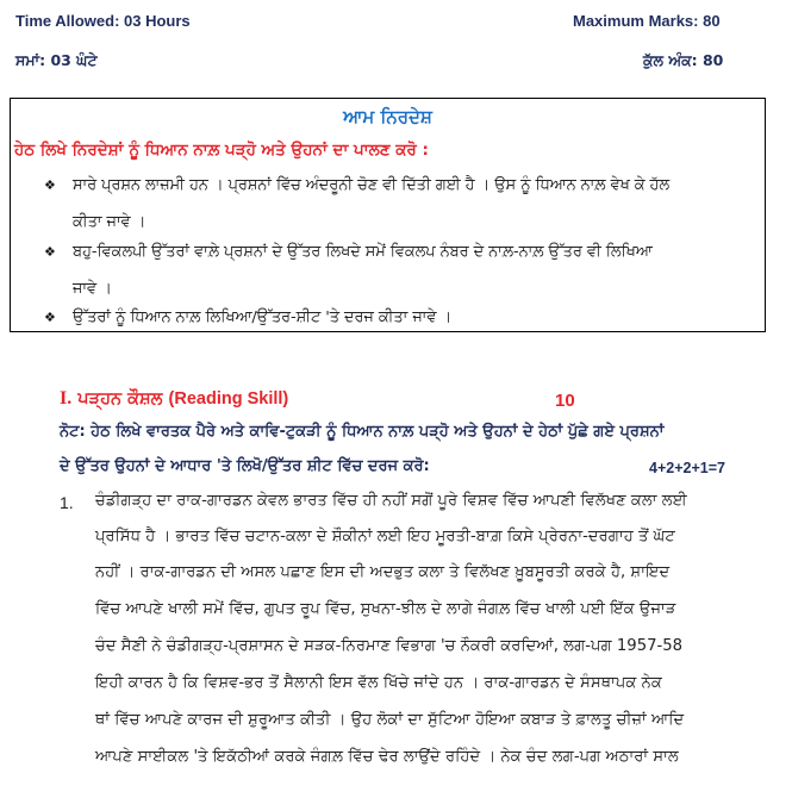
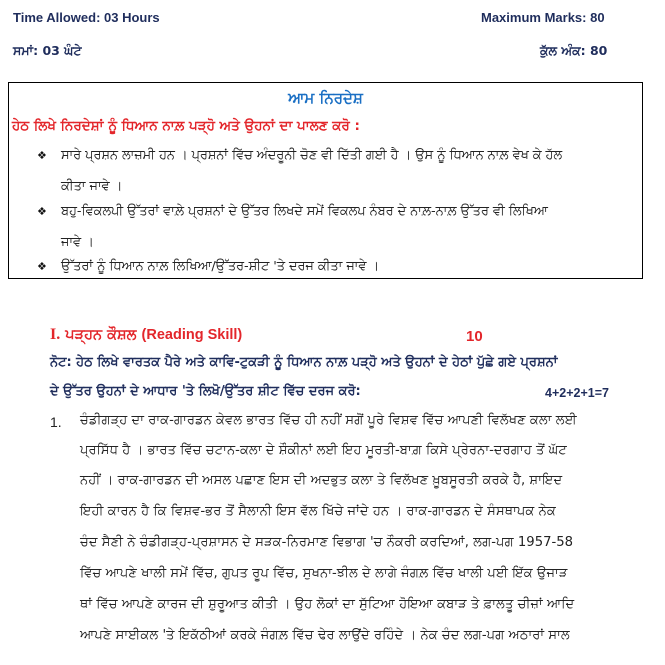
  Time Allowed: 03 Hours
  Maximum Marks: 80
  ਸਮਾਂ: 03 ਘੰਟੇ
  ਕੁੱਲ ਅੰਕ: 80
  ਆਮ ਨਿਰਦੇਸ਼
  ਹੇਠ ਲਿਖੇ ਨਿਰਦੇਸ਼ਾਂ ਨੂੰ ਧਿਆਨ ਨਾਲ਼ ਪੜ੍ਹੋ ਅਤੇ ਉਹਨਾਂ ਦਾ ਪਾਲਣ ਕਰੋ :
  ❖
  ਸਾਰੇ ਪ੍ਰਸ਼ਨ ਲਾਜ਼ਮੀ ਹਨ । ਪ੍ਰਸ਼ਨਾਂ ਵਿੱਚ ਅੰਦਰੂਨੀ ਚੋਣ ਵੀ ਦਿੱਤੀ ਗਈ ਹੈ । ਉਸ ਨੂੰ ਧਿਆਨ ਨਾਲ਼ ਵੇਖ ਕੇ ਹੱਲ
  ਕੀਤਾ ਜਾਵੇ ।
  ❖
  ਬਹੁ-ਵਿਕਲਪੀ ਉੱਤਰਾਂ ਵਾਲ਼ੇ ਪ੍ਰਸ਼ਨਾਂ ਦੇ ਉੱਤਰ ਲਿਖਦੇ ਸਮੇਂ ਵਿਕਲਪ ਨੰਬਰ ਦੇ ਨਾਲ਼-ਨਾਲ਼ ਉੱਤਰ ਵੀ ਲਿਖਿਆ
  ਜਾਵੇ ।
  ❖
  ਉੱਤਰਾਂ ਨੂੰ ਧਿਆਨ ਨਾਲ਼ ਲਿਖਿਆ/ਉੱਤਰ-ਸ਼ੀਟ 'ਤੇ ਦਰਜ ਕੀਤਾ ਜਾਵੇ ।
  I. ਪੜ੍ਹਨ ਕੌਸ਼ਲ (Reading Skill)
  10
  ਨੋਟ: ਹੇਠ ਲਿਖੇ ਵਾਰਤਕ ਪੈਰੇ ਅਤੇ ਕਾਵਿ-ਟੁਕੜੀ ਨੂੰ ਧਿਆਨ ਨਾਲ਼ ਪੜ੍ਹੋ ਅਤੇ ਉਹਨਾਂ ਦੇ ਹੇਠਾਂ ਪੁੱਛੇ ਗਏ ਪ੍ਰਸ਼ਨਾਂ
  ਦੇ ਉੱਤਰ ਉਹਨਾਂ ਦੇ ਆਧਾਰ 'ਤੇ ਲਿਖੋ/ਉੱਤਰ ਸ਼ੀਟ ਵਿੱਚ ਦਰਜ ਕਰੋ:
  4+2+2+1=7
  1.
  ਚੰਡੀਗੜ੍ਹ ਦਾ ਰਾਕ-ਗਾਰਡਨ ਕੇਵਲ ਭਾਰਤ ਵਿੱਚ ਹੀ ਨਹੀਂ ਸਗੋਂ ਪੂਰੇ ਵਿਸ਼ਵ ਵਿੱਚ ਆਪਣੀ ਵਿਲੱਖਣ ਕਲਾ ਲਈ
  ਪ੍ਰਸਿੱਧ ਹੈ । ਭਾਰਤ ਵਿੱਚ ਚਟਾਨ-ਕਲਾ ਦੇ ਸ਼ੌਕੀਨਾਂ ਲਈ ਇਹ ਮੂਰਤੀ-ਬਾਗ਼ ਕਿਸੇ ਪ੍ਰੇਰਨਾ-ਦਰਗਾਹ ਤੋਂ ਘੱਟ
  ਨਹੀਂ । ਰਾਕ-ਗਾਰਡਨ ਦੀ ਅਸਲ ਪਛਾਣ ਇਸ ਦੀ ਅਦਭੁਤ ਕਲਾ ਤੇ ਵਿਲੱਖਣ ਖ਼ੂਬਸੂਰਤੀ ਕਰਕੇ ਹੈ, ਸ਼ਾਇਦ
- ਵਿੱਚ ਆਪਣੇ ਖਾਲੀ ਸਮੇਂ ਵਿੱਚ, ਗੁਪਤ ਰੂਪ ਵਿੱਚ, ਸੁਖਨਾ-ਝੀਲ ਦੇ ਲਾਗੇ ਜੰਗਲ਼ ਵਿੱਚ ਖਾਲੀ ਪਈ ਇੱਕ ਉਜਾੜ
+ ਇਹੀ ਕਾਰਨ ਹੈ ਕਿ ਵਿਸ਼ਵ-ਭਰ ਤੋਂ ਸੈਲਾਨੀ ਇਸ ਵੱਲ ਖਿੱਚੇ ਜਾਂਦੇ ਹਨ । ਰਾਕ-ਗਾਰਡਨ ਦੇ ਸੰਸਥਾਪਕ ਨੇਕ
  ਚੰਦ ਸੈਣੀ ਨੇ ਚੰਡੀਗੜ੍ਹ-ਪ੍ਰਸ਼ਾਸਨ ਦੇ ਸੜਕ-ਨਿਰਮਾਣ ਵਿਭਾਗ 'ਚ ਨੌਕਰੀ ਕਰਦਿਆਂ, ਲਗ-ਪਗ 1957-58
- ਇਹੀ ਕਾਰਨ ਹੈ ਕਿ ਵਿਸ਼ਵ-ਭਰ ਤੋਂ ਸੈਲਾਨੀ ਇਸ ਵੱਲ ਖਿੱਚੇ ਜਾਂਦੇ ਹਨ । ਰਾਕ-ਗਾਰਡਨ ਦੇ ਸੰਸਥਾਪਕ ਨੇਕ
+ ਵਿੱਚ ਆਪਣੇ ਖਾਲੀ ਸਮੇਂ ਵਿੱਚ, ਗੁਪਤ ਰੂਪ ਵਿੱਚ, ਸੁਖਨਾ-ਝੀਲ ਦੇ ਲਾਗੇ ਜੰਗਲ਼ ਵਿੱਚ ਖਾਲੀ ਪਈ ਇੱਕ ਉਜਾੜ
  ਥਾਂ ਵਿੱਚ ਆਪਣੇ ਕਾਰਜ ਦੀ ਸ਼ੁਰੂਆਤ ਕੀਤੀ । ਉਹ ਲੋਕਾਂ ਦਾ ਸੁੱਟਿਆ ਹੋਇਆ ਕਬਾੜ ਤੇ ਫ਼ਾਲਤੂ ਚੀਜ਼ਾਂ ਆਦਿ
  ਆਪਣੇ ਸਾਈਕਲ 'ਤੇ ਇਕੱਠੀਆਂ ਕਰਕੇ ਜੰਗਲ਼ ਵਿੱਚ ਢੇਰ ਲਾਉਂਦੇ ਰਹਿੰਦੇ । ਨੇਕ ਚੰਦ ਲਗ-ਪਗ ਅਠਾਰਾਂ ਸਾਲ
